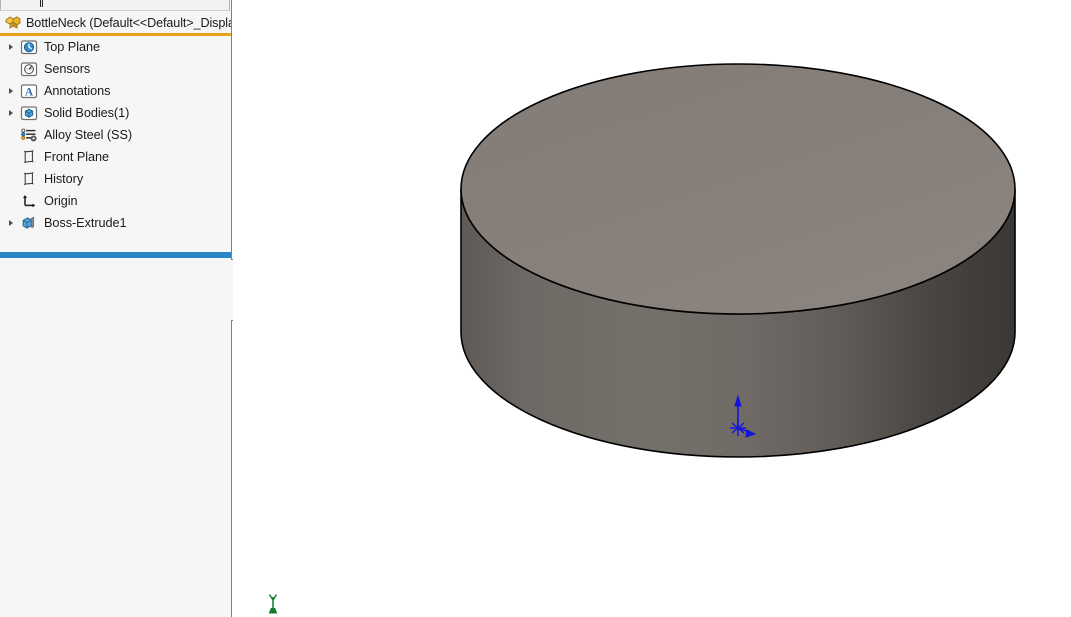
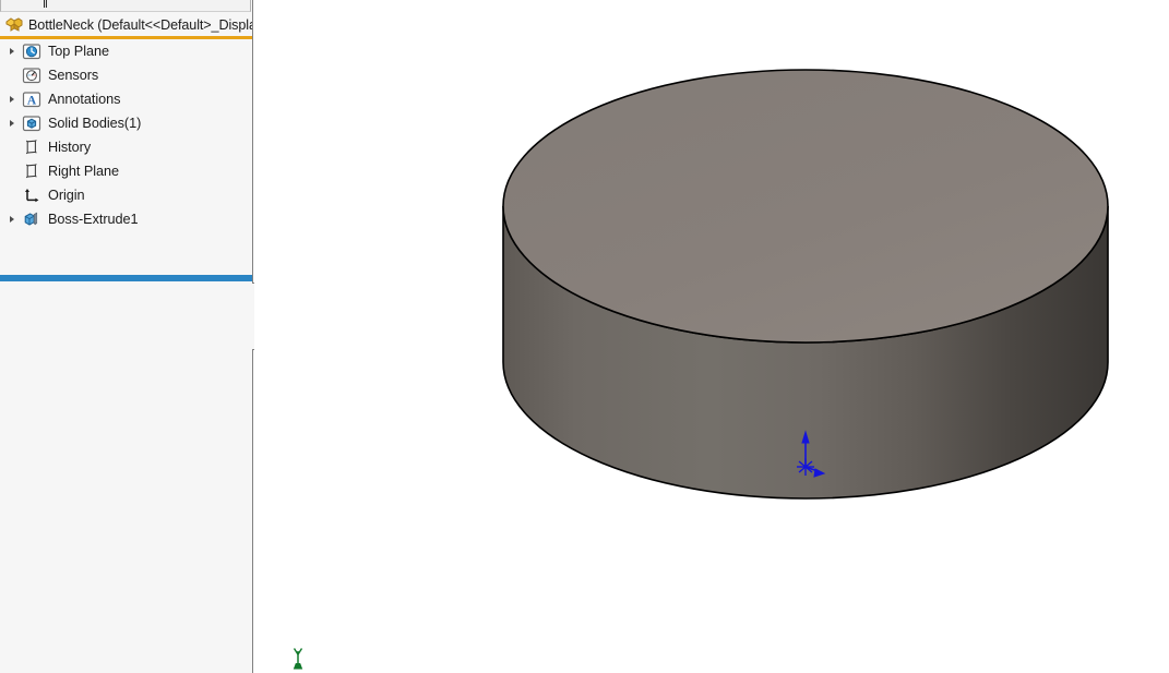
  ‖
  BottleNeck (Default<<Default>_Displ
  Top Plane
  Sensors
  A
  Annotations
  Solid Bodies(1)
- Alloy Steel (SS)
- Front Plane
  History
+ Right Plane
  Origin
  Boss-Extrude1
